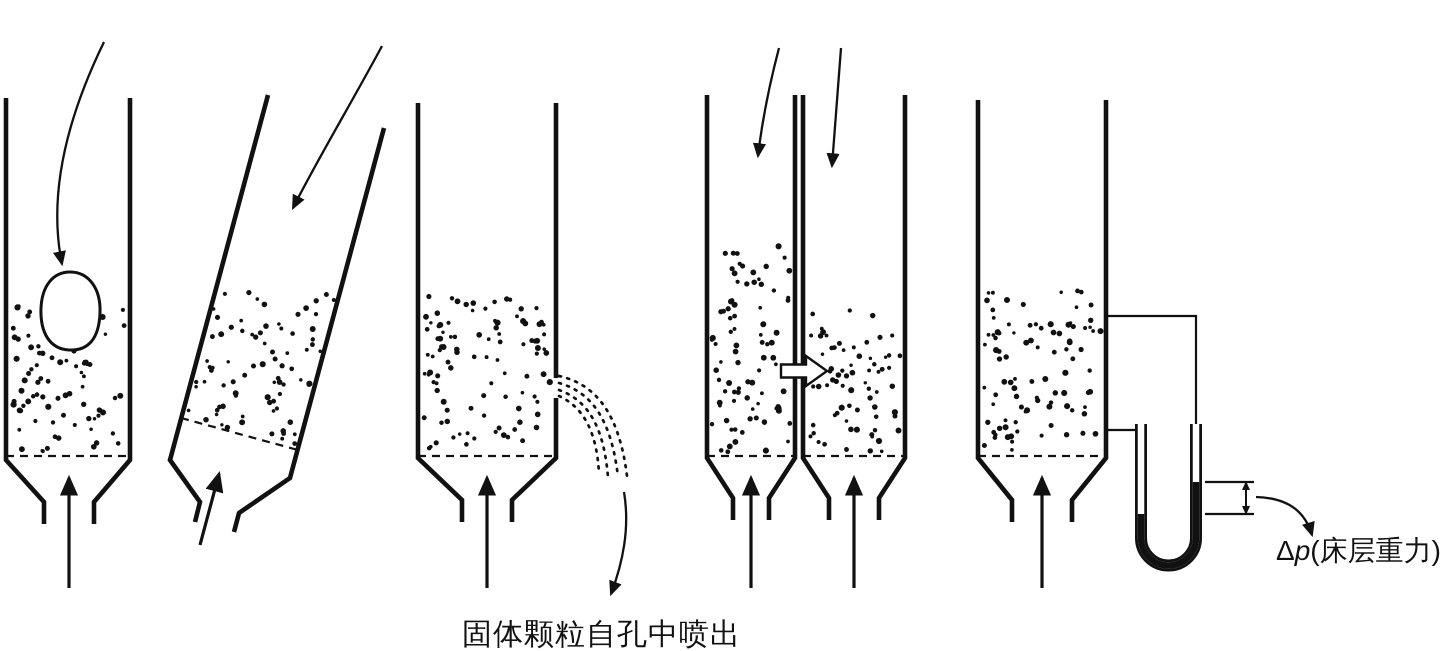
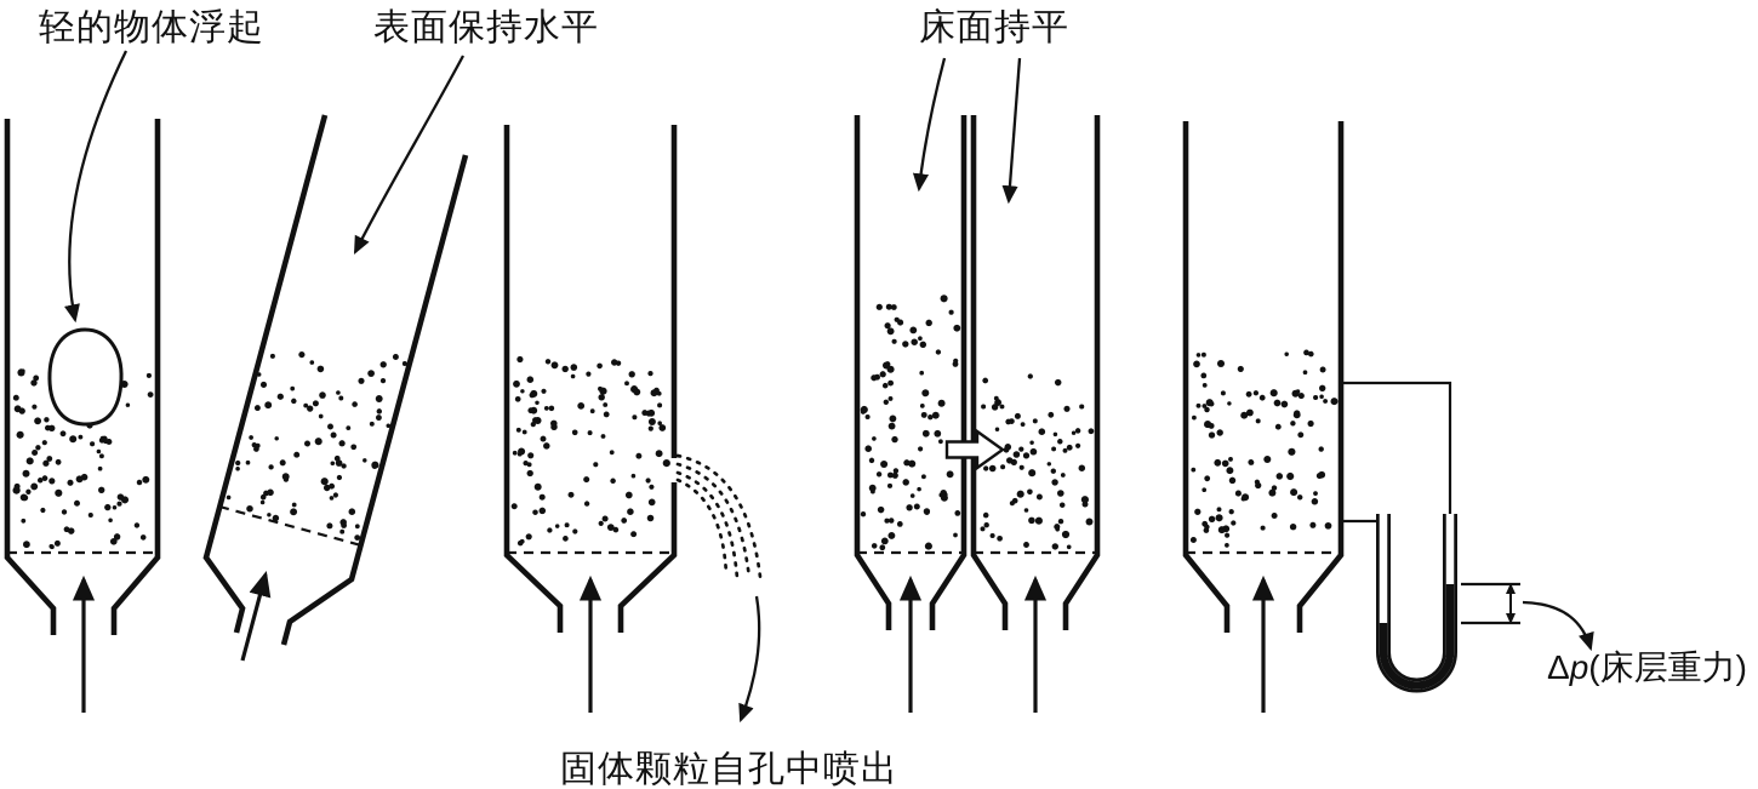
+ 轻的物体浮起
+ 表面保持水平
+ 床面持平
  固体颗粒自孔中喷出
  Δp(床层重力)
